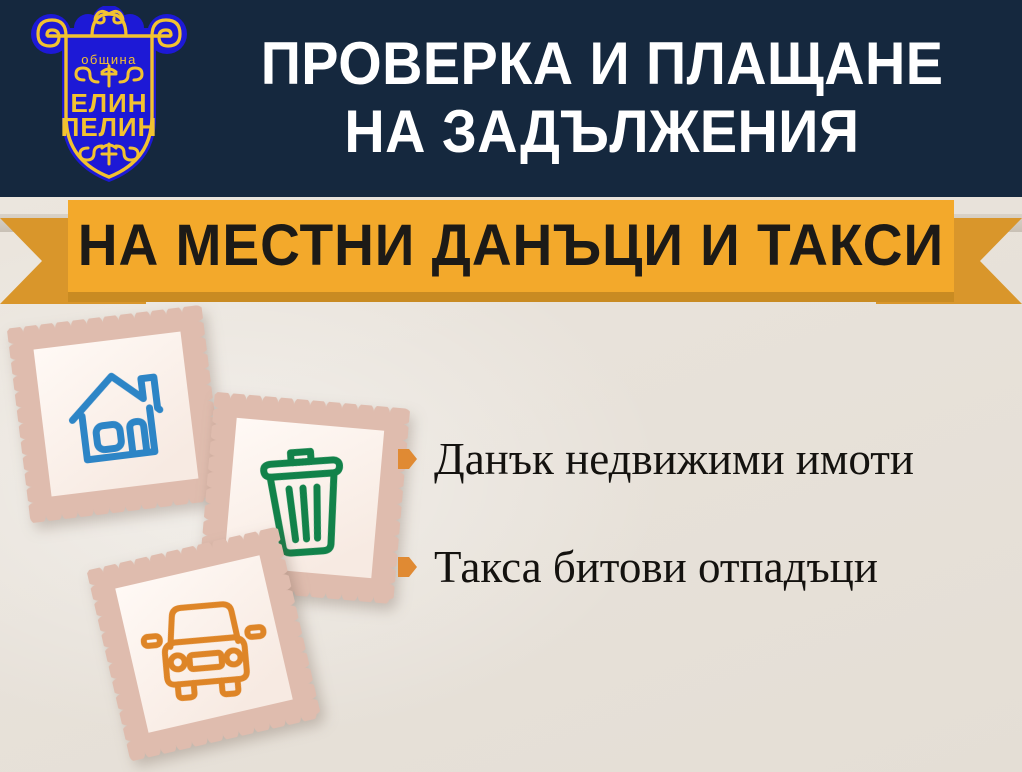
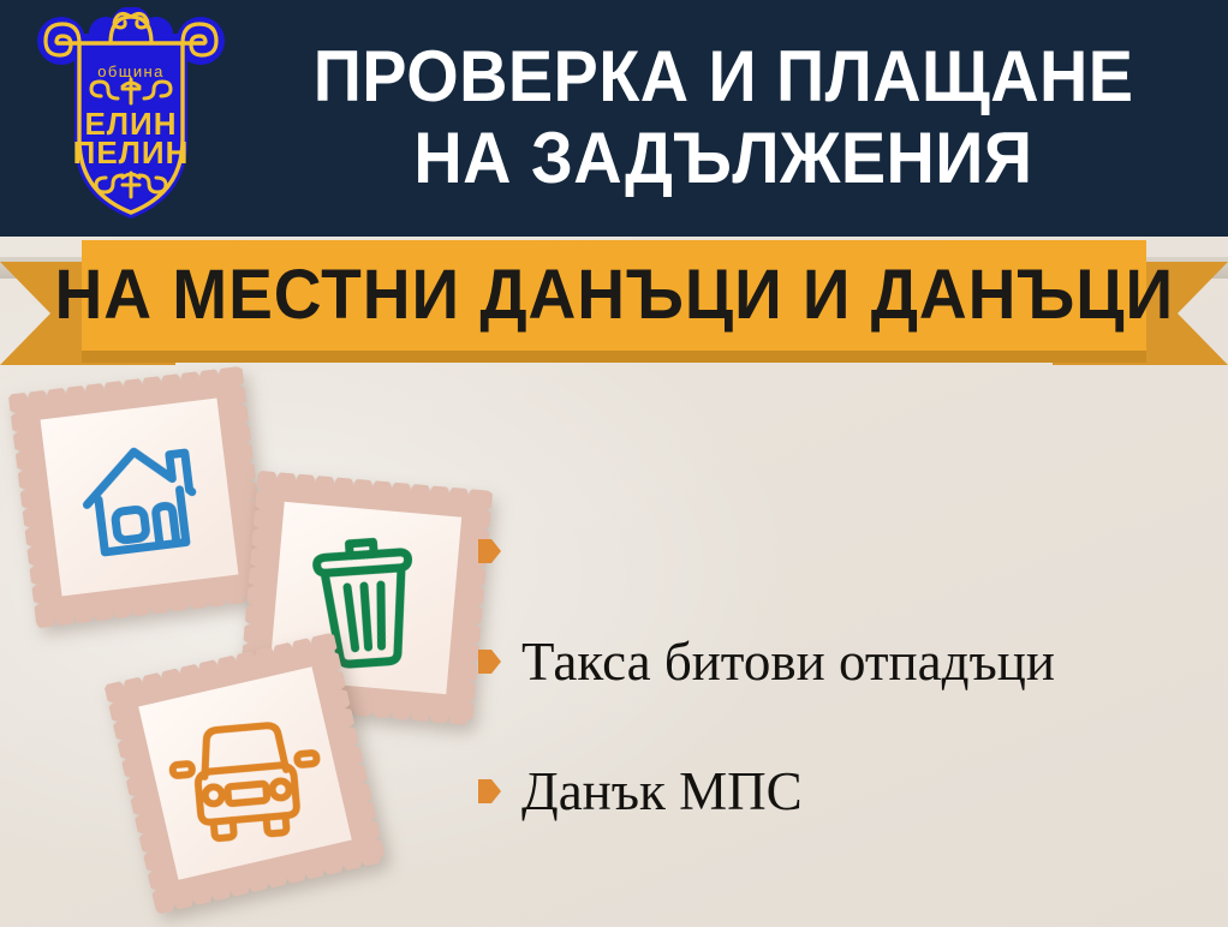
  община
  ЕЛИН
  ПЕЛИН
  ПРОВЕРКА И ПЛАЩАНЕ
  НА ЗАДЪЛЖЕНИЯ
- НА МЕСТНИ ДАНЪЦИ И ТАКСИ
+ НА МЕСТНИ ДАНЪЦИ И ДАНЪЦИ
- Данък недвижими имоти
  Такса битови отпадъци
+ Данък МПС
